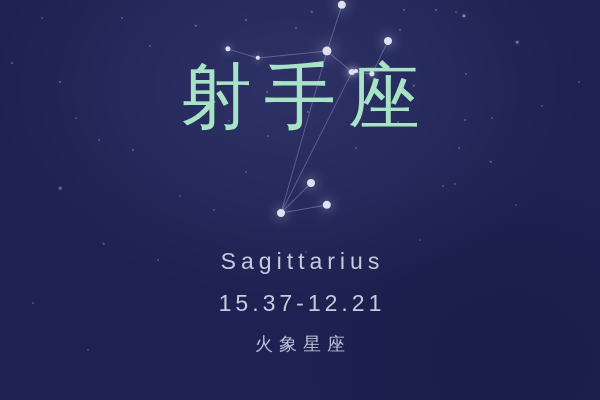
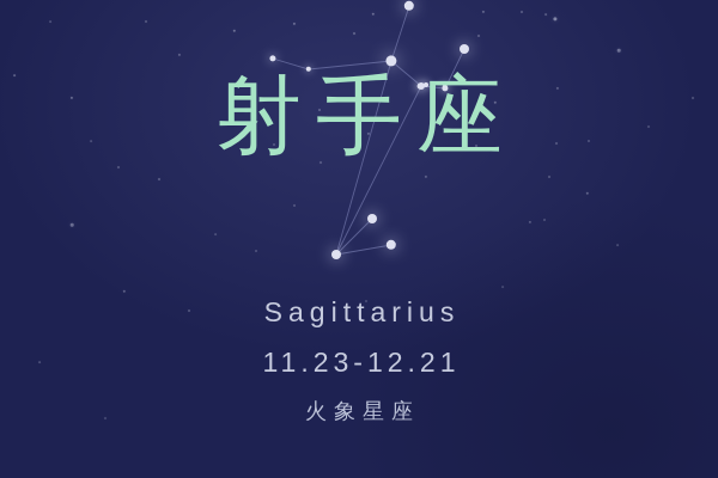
  射手座
  Sagittarius
- 15.37-12.21
+ 11.23-12.21
  火象星座
